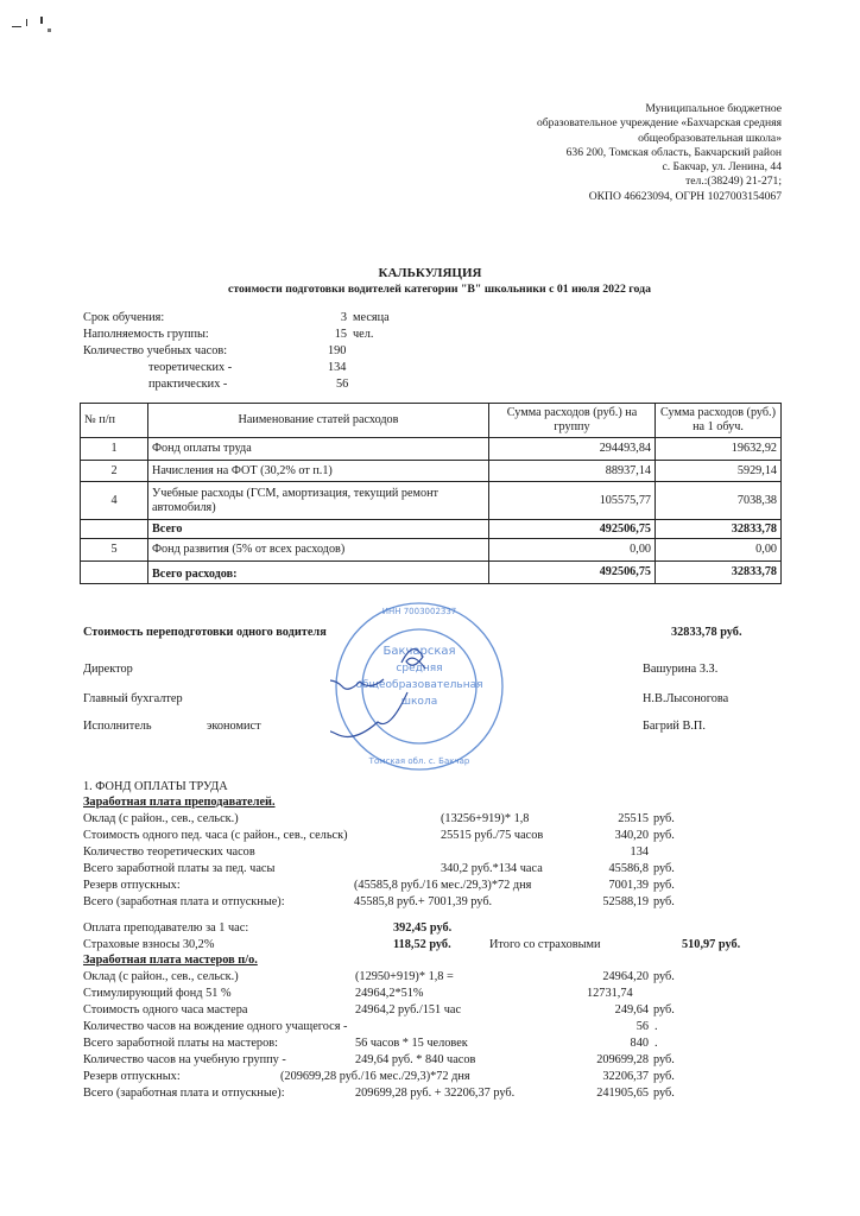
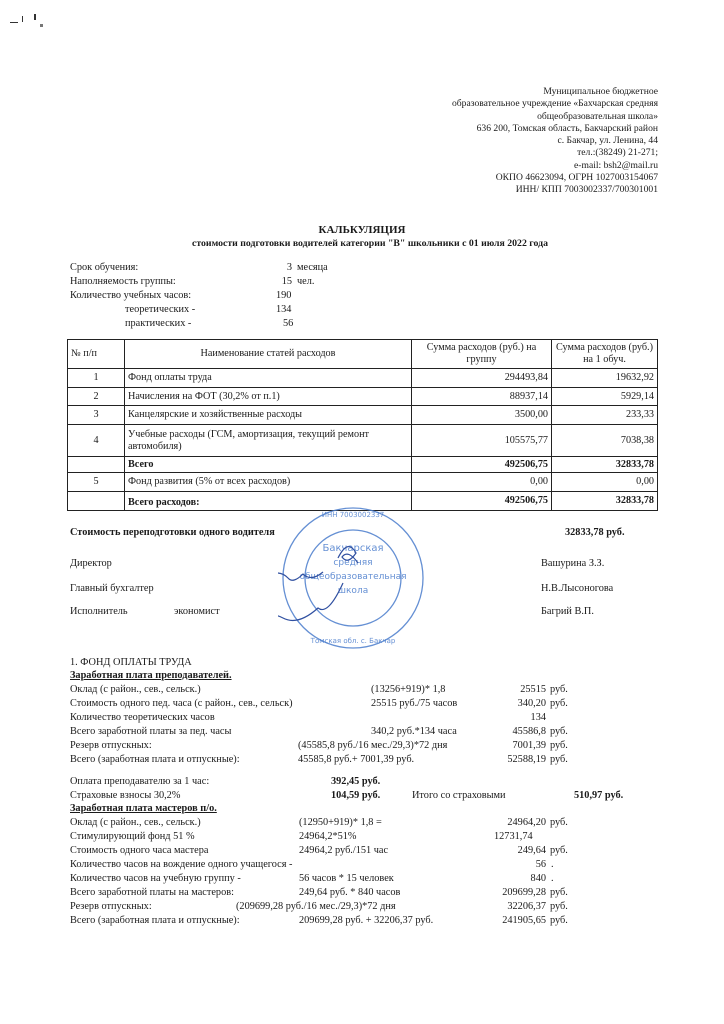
  Муниципальное бюджетное
  образовательное учреждение «Бахчарская средняя
  общеобразовательная школа»
  636 200, Томская область, Бакчарский район
  с. Бакчар, ул. Ленина, 44
  тел.:(38249) 21-271;
+ e-mail: bsh2@mail.ru
  ОКПО 46623094, ОГРН 1027003154067
+ ИНН/ КПП 7003002337/700301001
  КАЛЬКУЛЯЦИЯ
  стоимости подготовки водителей категории "В" школьники с 01 июля 2022 года
  Срок обучения:
  3
  месяца
  Наполняемость группы:
  15
  чел.
  Количество учебных часов:
  190
  теоретических -
  134
  практических -
  56
  № п/п	Наименование статей расходов	Сумма расходов (руб.) на группу	Сумма расходов (руб.) на 1 обуч.
  1	Фонд оплаты труда	294493,84	19632,92
  2	Начисления на ФОТ (30,2% от п.1)	88937,14	5929,14
+ 3	Канцелярские и хозяйственные расходы	3500,00	233,33
  4	Учебные расходы (ГСМ, амортизация, текущий ремонт автомобиля)	105575,77	7038,38
  	Всего	492506,75	32833,78
  5	Фонд развития (5% от всех расходов)	0,00	0,00
  	Всего расходов:	492506,75	32833,78
  Стоимость переподготовки одного водителя
  32833,78 руб.
  Директор
  Вашурина З.З.
  Главный бухгалтер
  Н.В.Лысоногова
  Исполнитель
  экономист
  Багрий В.П.
  Бакарская
  средняя
  оеобразовательная
  школа
  ИНН 7003002337
  Томская обл. с. Бакчар
  1. ФОНД ОПЛАТЫ ТРУДА
  Заработная плата преподавателей.
  Оклад (с район., сев., сельск.)
  (13256+919)* 1,8
  25515
  руб.
  Стоимость одного пед. часа (с район., сев., сельск)
  25515 руб./75 часов
  340,20
  руб.
  Количество теоретических часов
  134
  Всего заработной платы за пед. часы
  340,2 руб.*134 часа
  45586,8
  руб.
  Резерв отпускных:
  (45585,8 руб./16 мес./29,3)*72 дня
  7001,39
  руб.
  Всего (заработная плата и отпускные):
  45585,8 руб.+ 7001,39 руб.
  52588,19
  руб.
  Оплата преподавателю за 1 час:
  392,45 руб.
  Страховые взносы 30,2%
- 118,52 руб.
+ 104,59 руб.
  Итого со страховыми
  510,97 руб.
  Заработная плата мастеров п/о.
  Оклад (с район., сев., сельск.)
  (12950+919)* 1,8 =
  24964,20
  руб.
  Стимулирующий фонд 51 %
  24964,2*51%
  12731,74
  Стоимость одного часа мастера
  24964,2 руб./151 час
  249,64
  руб.
  Количество часов на вождение одного учащегося -
  56
  .
- Всего заработной платы на мастеров:
+ Количество часов на учебную группу -
  56 часов * 15 человек
  840
  .
- Количество часов на учебную группу -
+ Всего заработной платы на мастеров:
  249,64 руб. * 840 часов
  209699,28
  руб.
  Резерв отпускных:
  (209699,28 руб./16 мес./29,3)*72 дня
  32206,37
  руб.
  Всего (заработная плата и отпускные):
  209699,28 руб. + 32206,37 руб.
  241905,65
  руб.
